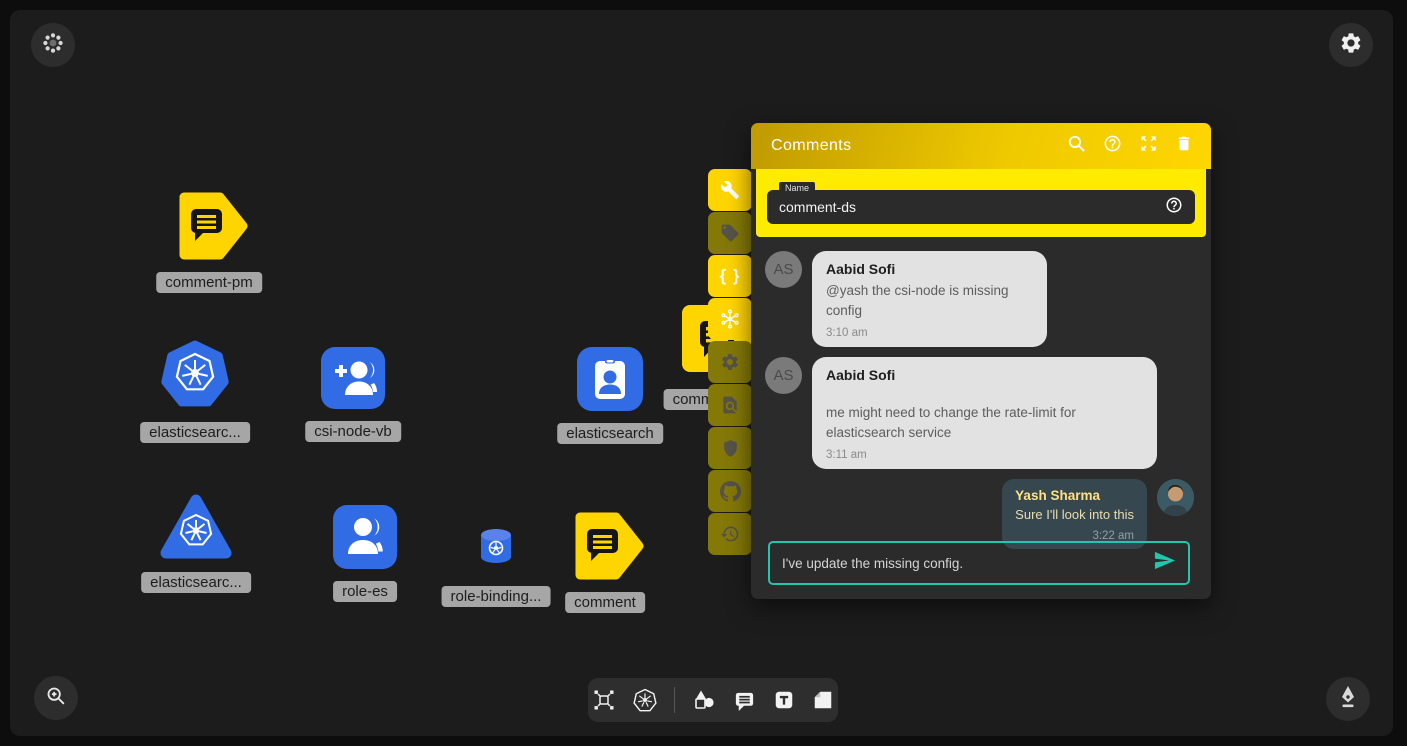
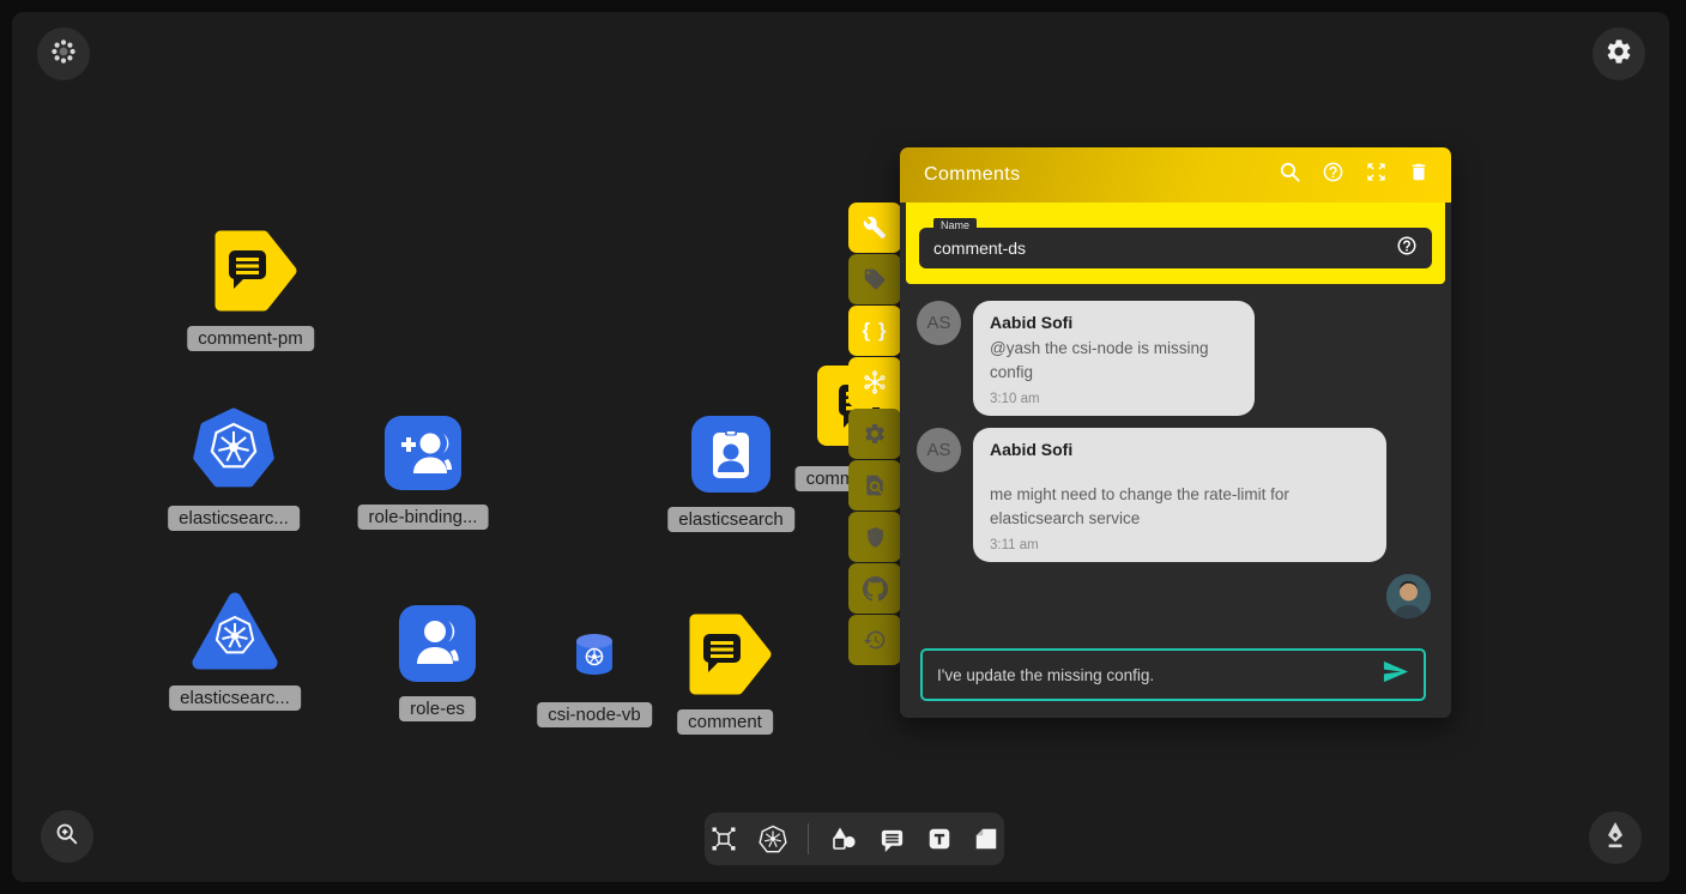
  comment-pm
  elasticsearc...
- csi-node-vb
+ role-binding...
  elasticsearch
  com
  elasticsearc...
  role-es
- role-binding...
+ csi-node-vb
  comment
  { }
  Comments
  Name
  comment-ds
  AS
  Aabid Sofi
  @yash the csi-node is missing config
  3:10 am
  AS
  Aabid Sofi
  me might need to change the rate-limit for elasticsearch service
  3:11 am
- Yash Sharma
- Sure I'll look into this
- 3:22 am
  I've update the missing config.
